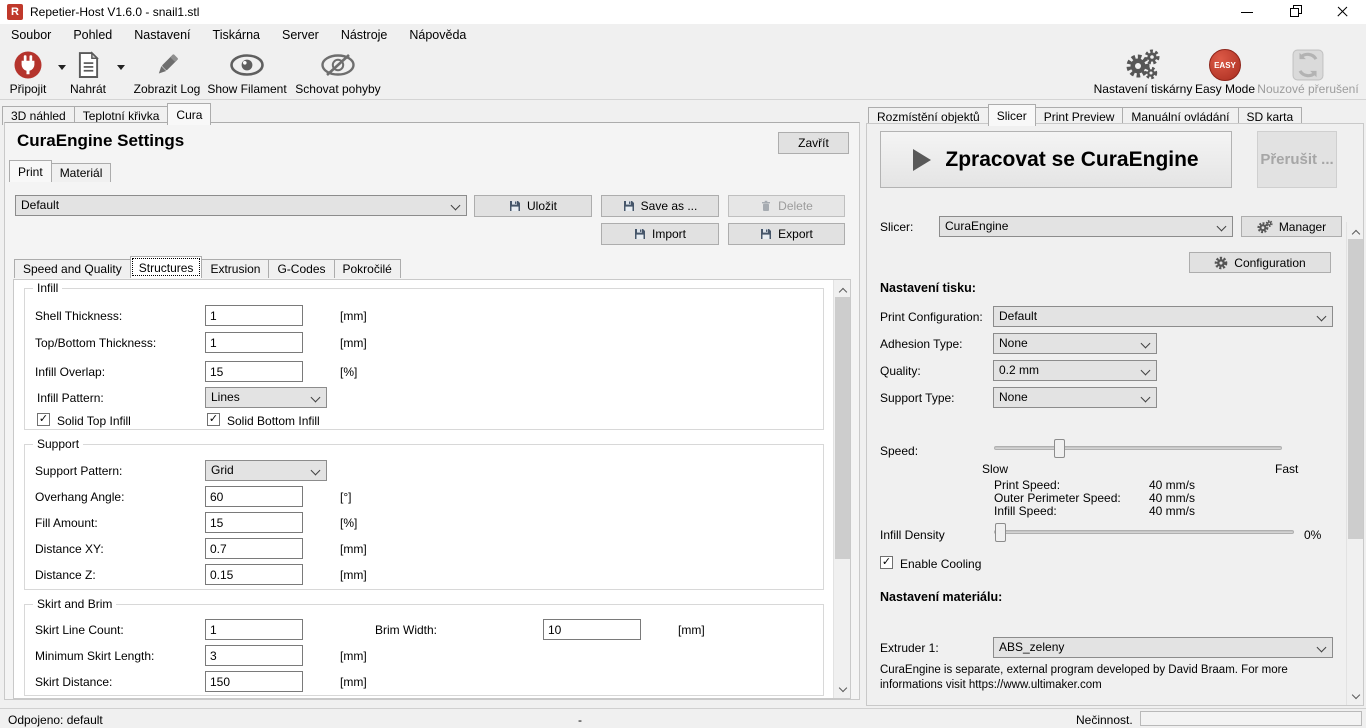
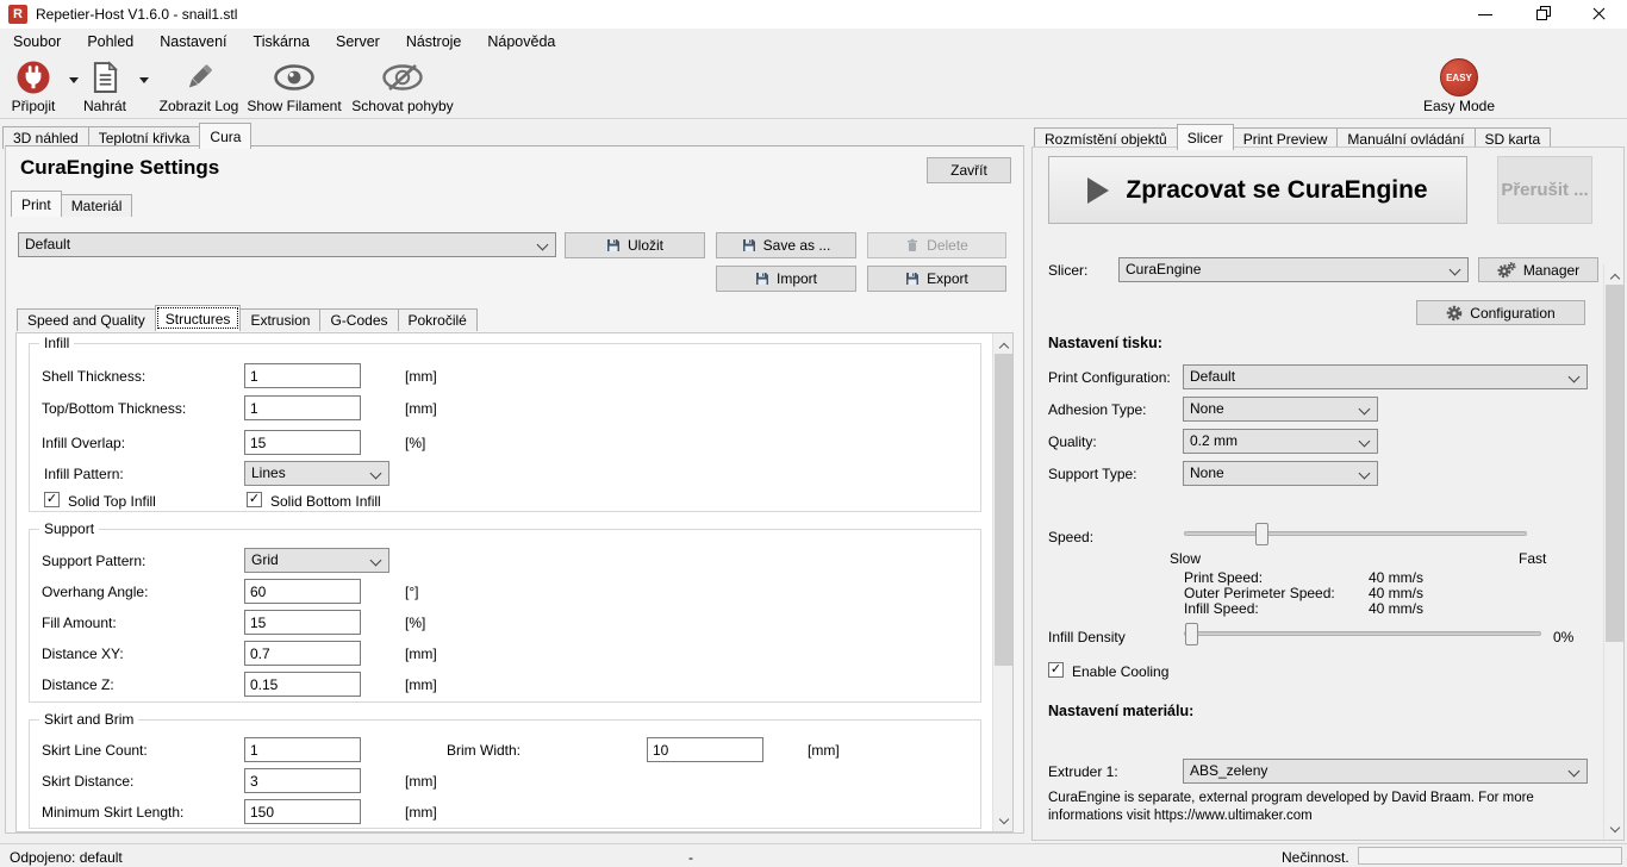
  R
  Repetier-Host V1.6.0 - snail1.stl
  Soubor
  Pohled
  Nastavení
  Tiskárna
  Server
  Nástroje
  Nápověda
  Připojit
  Nahrát
  Zobrazit Log
  Show Filament
  Schovat pohyby
- Nastavení tiskárny
  EASY
  Easy Mode
- Nouzové přerušení
  3D náhled
  Teplotní křivka
  Cura
  CuraEngine Settings
  Zavřít
  Print
  Materiál
  Default
  Uložit
  Save as ...
  Delete
  Import
  Export
  Speed and Quality
  Structures
  Extrusion
  G-Codes
  Pokročilé
  Infill
  Shell Thickness:
  1
  [mm]
  Top/Bottom Thickness:
  1
  [mm]
  Infill Overlap:
  15
  [%]
  Infill Pattern:
  Lines
  ✓
  Solid Top Infill
  ✓
  Solid Bottom Infill
  Support
  Support Pattern:
  Grid
  Overhang Angle:
  60
  [°]
  Fill Amount:
  15
  [%]
  Distance XY:
  0.7
  [mm]
  Distance Z:
  0.15
  [mm]
  Skirt and Brim
  Skirt Line Count:
  1
  Brim Width:
  10
  [mm]
- Minimum Skirt Length:
+ Skirt Distance:
  3
  [mm]
- Skirt Distance:
+ Minimum Skirt Length:
  150
  [mm]
  Rozmístění objektů
  Slicer
  Print Preview
  Manuální ovládání
  SD karta
  Zpracovat se CuraEngine
  Přerušit ...
  Slicer:
  CuraEngine
  Manager
  Configuration
  Nastavení tisku:
  Print Configuration:
  Default
  Adhesion Type:
  None
  Quality:
  0.2 mm
  Support Type:
  None
  Speed:
  Slow
  Fast
  Print Speed:
  40 mm/s
  Outer Perimeter Speed:
  40 mm/s
  Infill Speed:
  40 mm/s
  Infill Density
  0%
  ✓
  Enable Cooling
  Nastavení materiálu:
  Extruder 1:
  ABS_zeleny
  CuraEngine is separate, external program developed by David Braam. For more informations visit https://www.ultimaker.com
  Odpojeno: default
  -
  Nečinnost.
